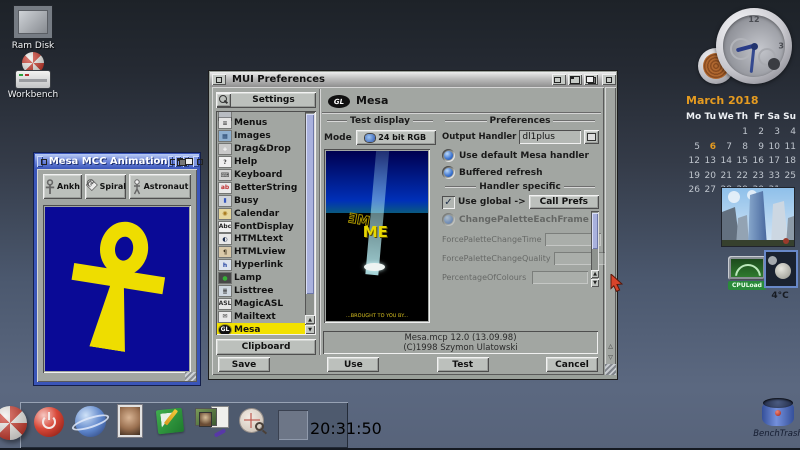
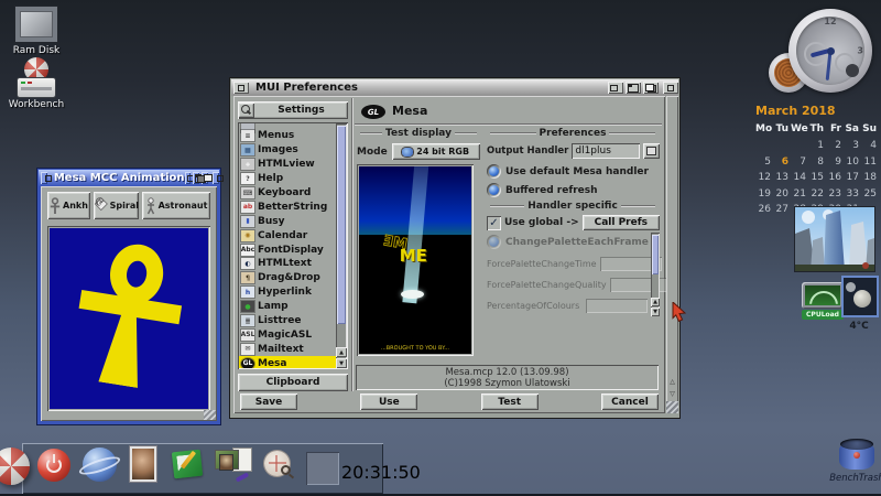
  Ram Disk
  Workbench
  Mesa MCC Animation
  Ankh
  Spiral
  Astronaut
  MUI Preferences
  Settings
  Menus
  Images
- Drag&Drop
+ HTMLview
  Help
  Keyboard
  BetterString
  Busy
  Calendar
  FontDisplay
  HTMLtext
- HTMLview
+ Drag&Drop
  Hyperlink
  Lamp
  Listtree
  MagicASL
  Mailtext
  Mesa
  Clipboard
  GL
  Mesa
  Test display
  Mode
  24 bit RGB
  ME
  Preferences
  Output Handler
  dl1plus
  Use default Mesa handler
  Buffered refresh
  Handler specific
  ✓
  Use global ->
  Call Prefs
  ChangePaletteEachFrame
  ForcePaletteChangeTime
  ForcePaletteChangeQuality
  PercentageOfColours
  Mesa.mcp 12.0 (13.09.98)
  (C)1998 Szymon Ulatowski
  Save
  Use
  Test
  Cancel
  12
  3
  March 2018
  Mo
  Tu
  We
  Th
  Fr
  Sa
  Su
  1
  2
  3
  4
  5
  6
  7
  8
  9
  10
  11
  12
  13
  14
  15
  16
  17
  18
  19
  20
  21
  22
  23
  33
  25
  26
  27
  4°C
  20:31:50
  BenchTras
